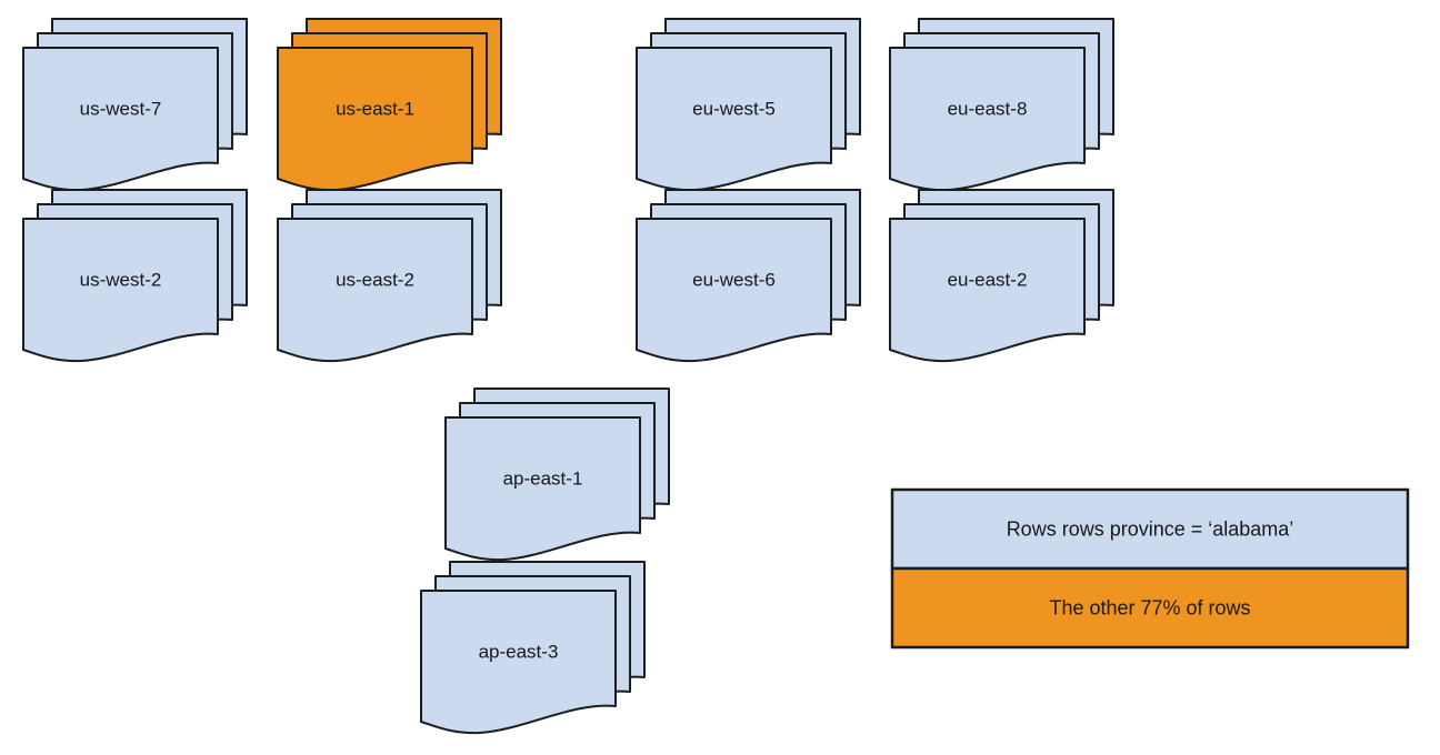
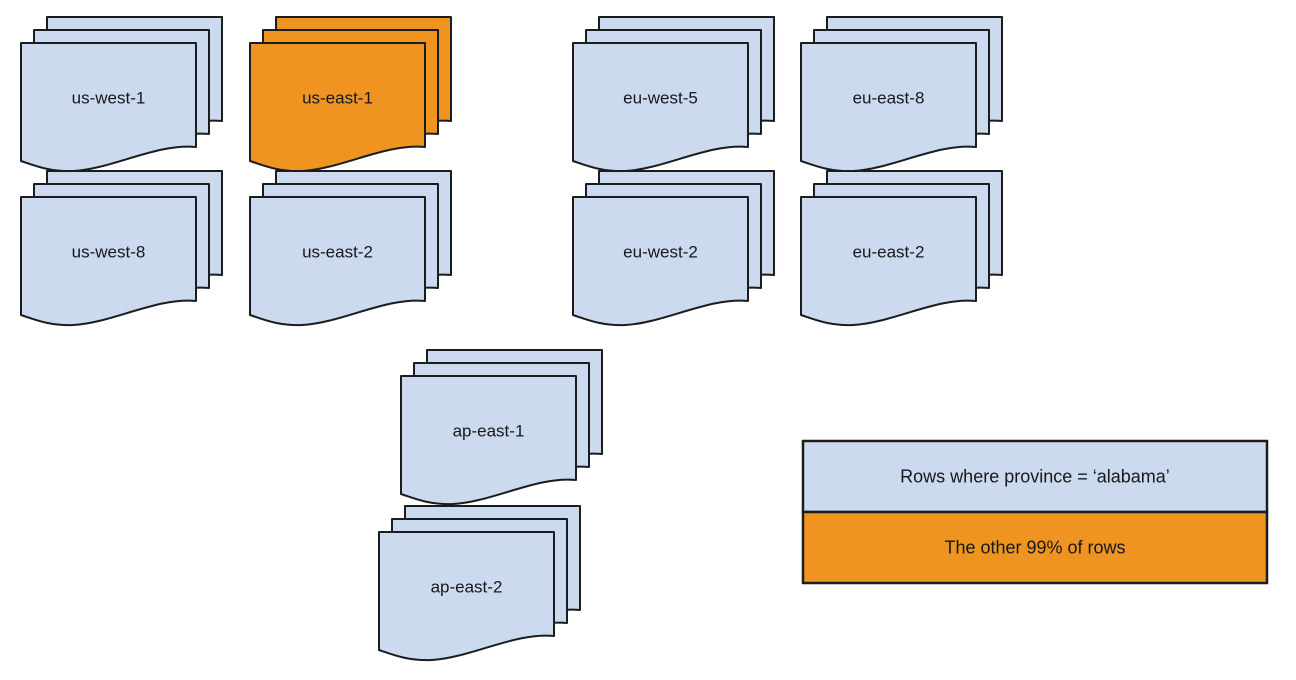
- us-west-7
+ us-west-1
  us-east-1
  eu-west-5
  eu-east-8
- us-west-2
+ us-west-8
  us-east-2
- eu-west-6
+ eu-west-2
  eu-east-2
  ap-east-1
- ap-east-3
+ ap-east-2
- Rows rows province = ‘alabama’
+ Rows where province = ‘alabama’
- The other 77% of rows
+ The other 99% of rows
